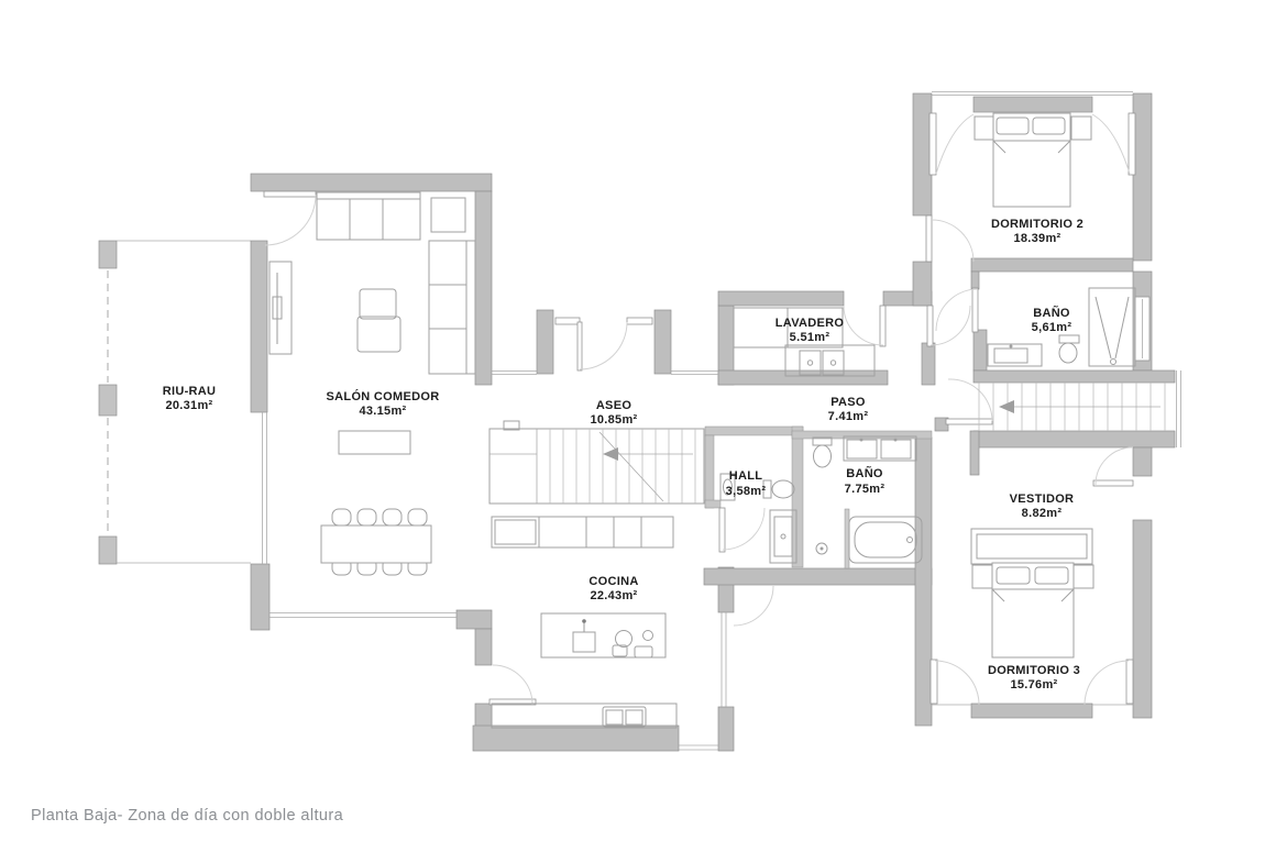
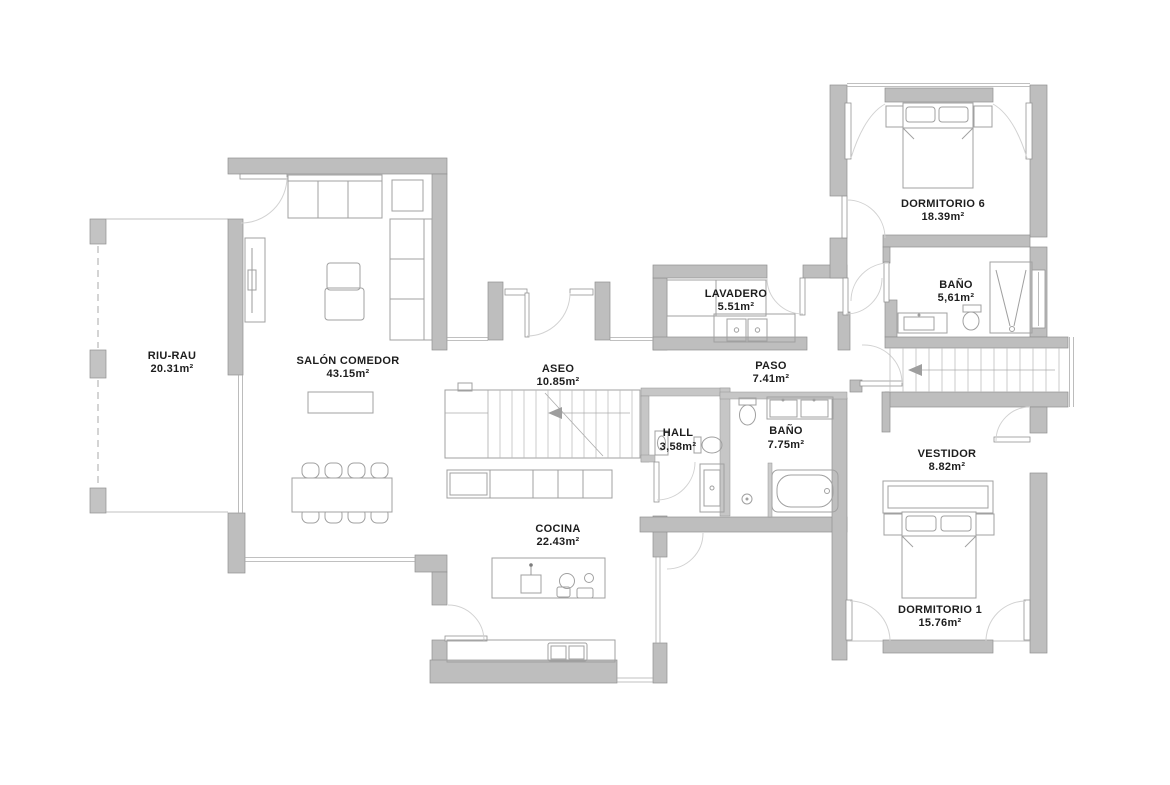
  RIU-RAU
  20.31m²
  SALÓN COMEDOR
  43.15m²
  ASEO
  10.85m²
  LAVADERO
  5.51m²
  PASO
  7.41m²
  HALL
  3,58m²
  BAÑO
  7.75m²
  COCINA
  22.43m²
- DORMITORIO 2
+ DORMITORIO 6
  18.39m²
  BAÑO
  5,61m²
  VESTIDOR
  8.82m²
- DORMITORIO 3
+ DORMITORIO 1
  15.76m²
- Planta Baja- Zona de día con doble altura
